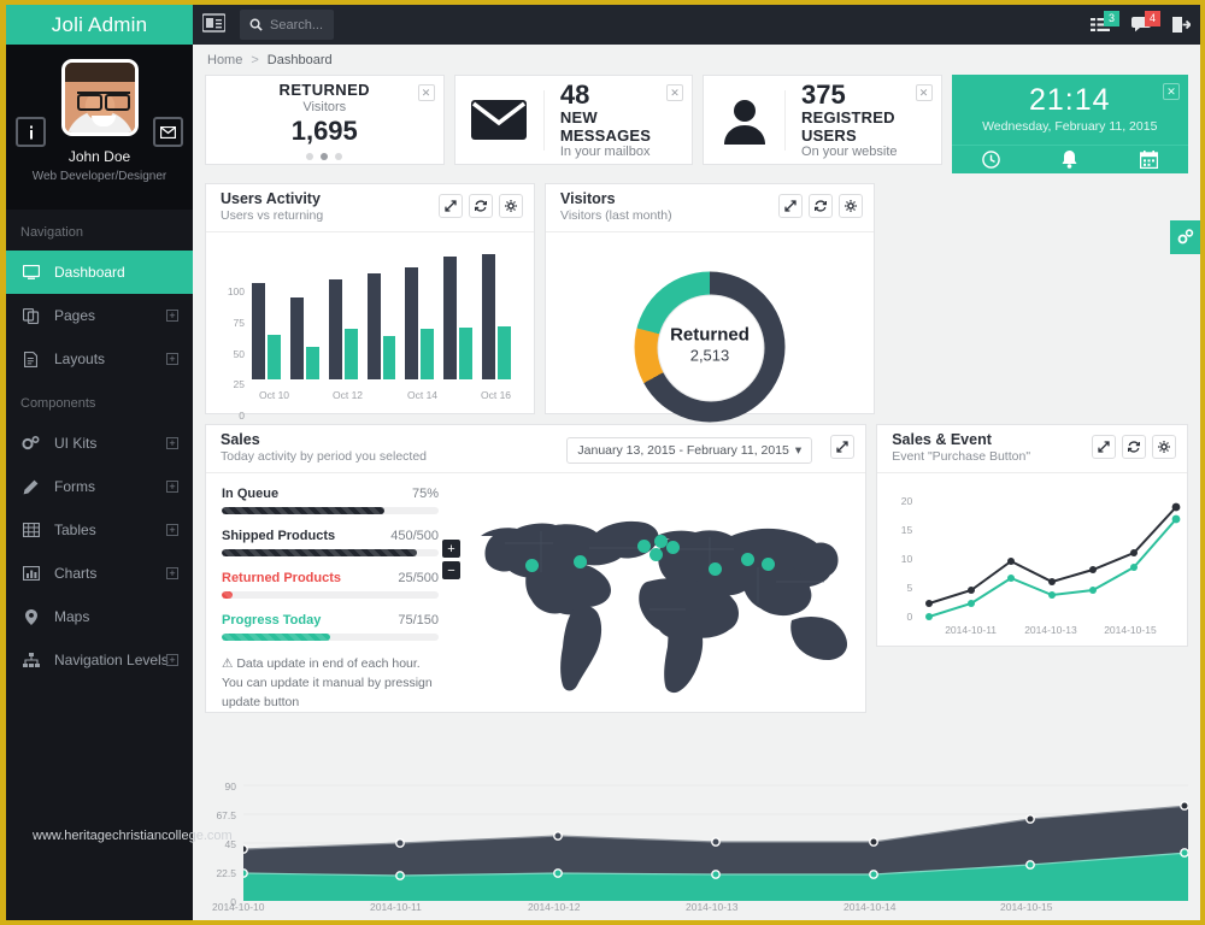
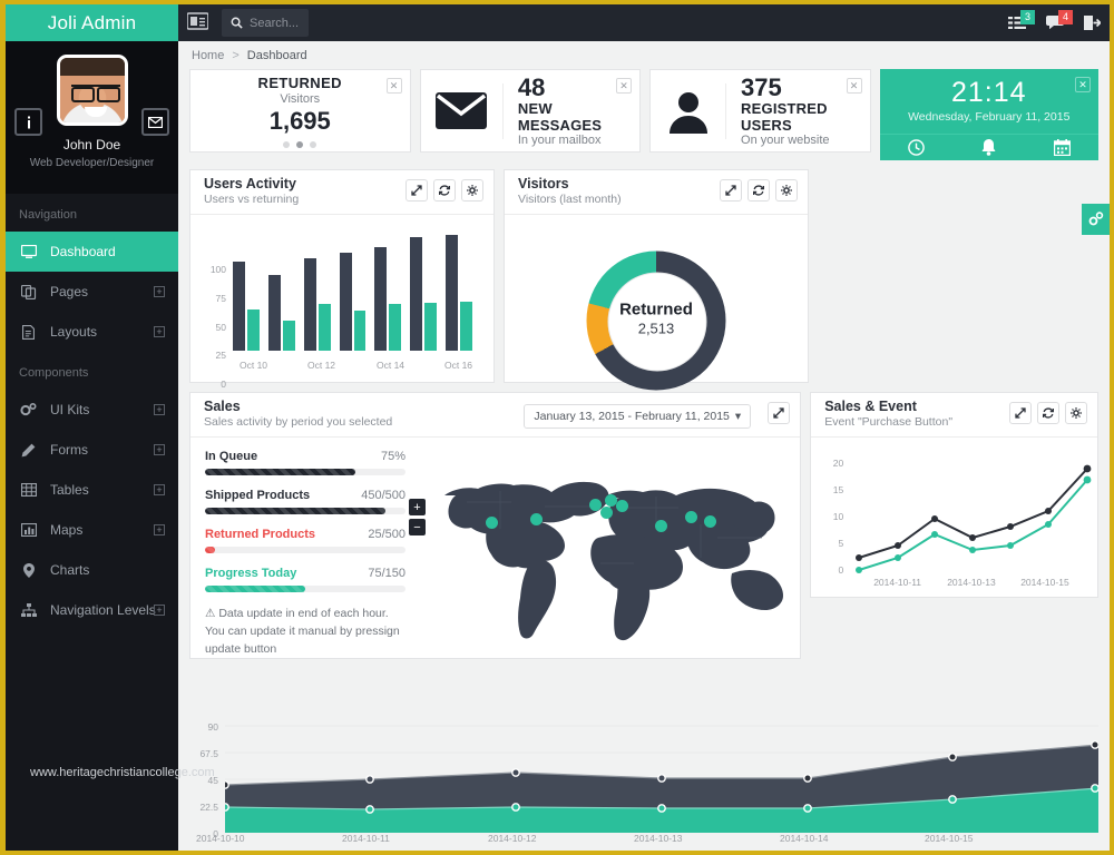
  Joli Admin
  Search...
  3
  4
  John Doe
  Web Developer/Designer
  Navigation
  Dashboard
  Pages
  +
  Layouts
  +
  Components
  UI Kits
  +
  Forms
  +
  Tables
  +
- Charts
+ Maps
  +
- Maps
+ Charts
  Navigation Levels
  +
  www.heritagechristiancollege.com
  Home
  >
  Dashboard
  ✕
  RETURNED
  Visitors
  1,695
  ✕
  48
  NEW MESSAGES
  In your mailbox
  ✕
  375
  REGISTRED USERS
  On your website
  ✕
  21:14
  Wednesday, February 11, 2015
  Users Activity
  Users vs returning
  100
  75
  50
  25
  0
  Oct 10
  Oct 12
  Oct 14
  Oct 16
  Visitors
  Visitors (last month)
  Returned
  2,513
  Sales
- Today activity by period you selected
+ Sales activity by period you selected
  January 13, 2015 - February 11, 2015
  ▾
  In Queue
  75%
  Shipped Products
  450/500
  Returned Products
  25/500
  Progress Today
  75/150
  ⚠ Data update in end of each hour. You can update it manual by pressign update button
  +
  −
  Sales & Event
  Event "Purchase Button"
  20
  15
  10
  5
  0
  2014-10-11
  2014-10-13
  2014-10-15
  90
  67.5
  45
  22.5
  0
  2014-10-10
  2014-10-11
  2014-10-12
  2014-10-13
  2014-10-14
  2014-10-15
